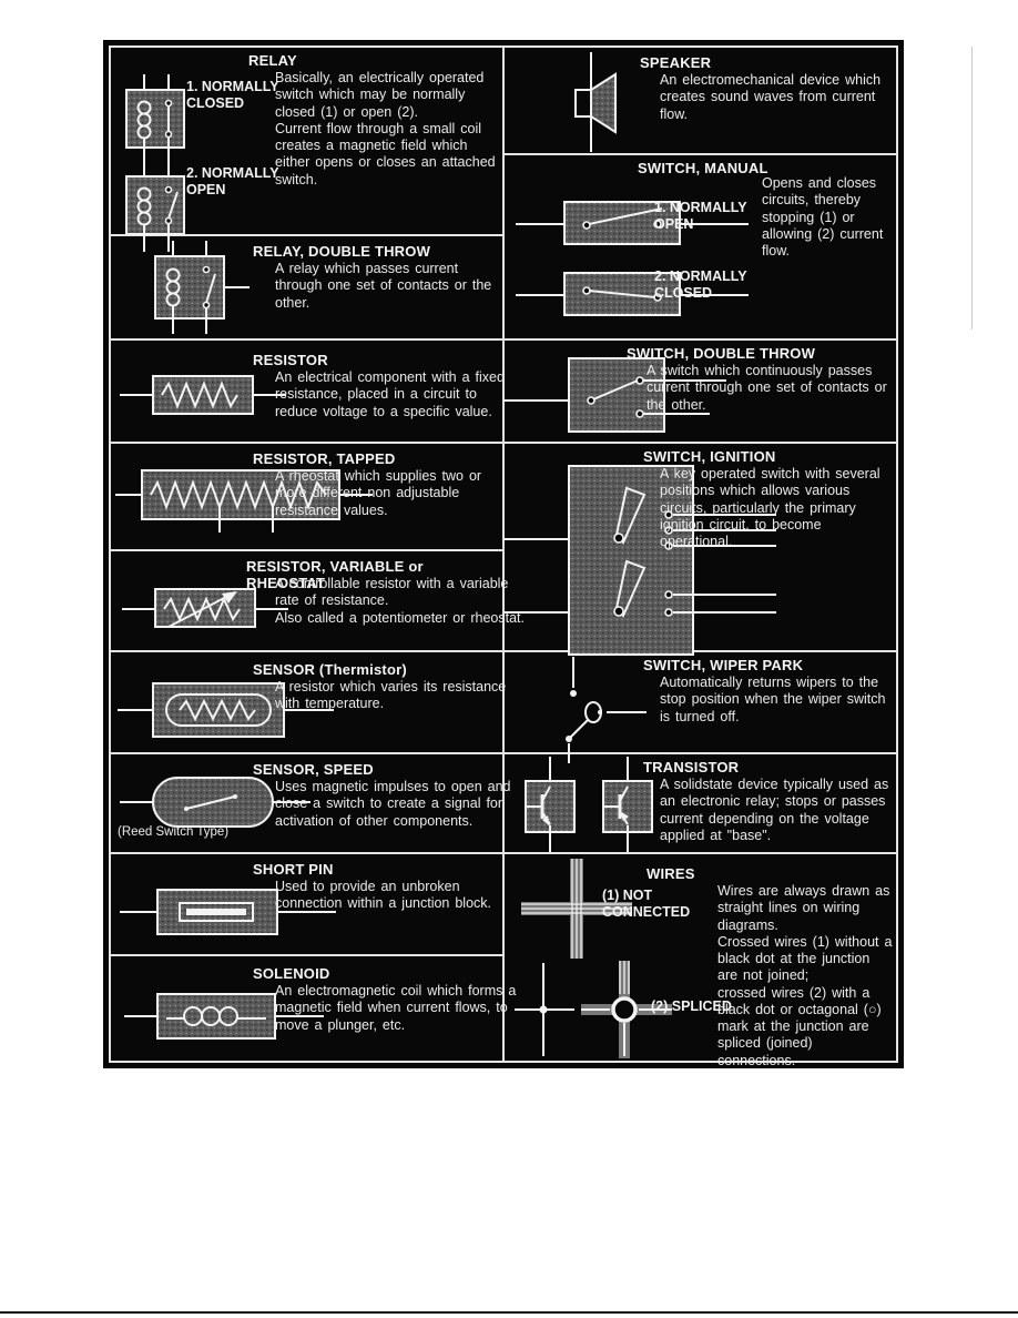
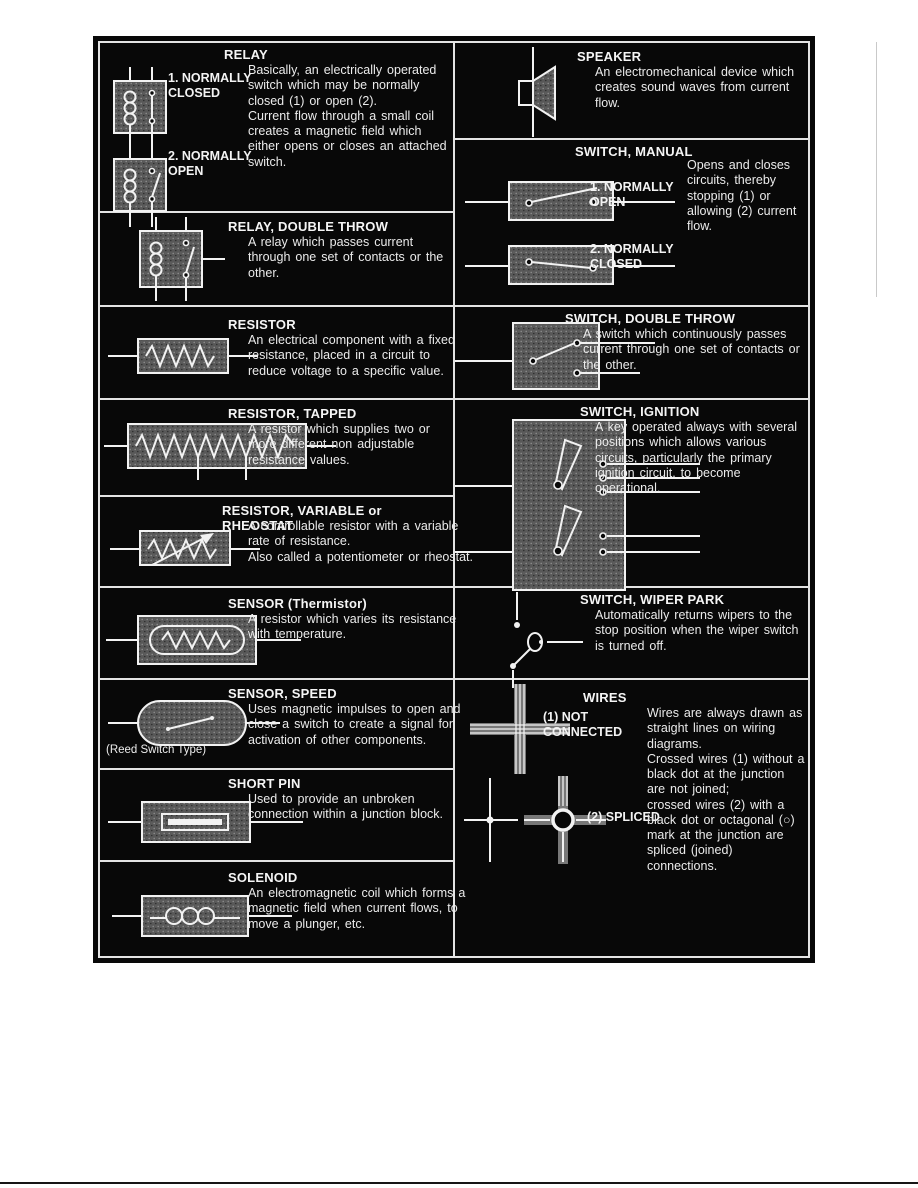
  1. NORMALLY
  CLOSED
  2. NORMALLY
  OPEN
  RELAY
  Basically, an electrically operated switch which may be normally closed (1) or open (2).
  Current flow through a small coil creates a magnetic field which either opens or closes an attached switch.
  RELAY, DOUBLE THROW
  A relay which passes current through one set of contacts or the other.
  RESISTOR
  An electrical component with a fixed resistance, placed in a circuit to reduce voltage to a specific value.
  RESISTOR, TAPPED
- A rheostat which supplies two or more different non adjustable resistance values.
+ A resistor which supplies two or more different non adjustable resistance values.
  RESISTOR, VARIABLE or RHEOSTAT
  A controllable resistor with a variable rate of resistance.
  Also called a potentiometer or rheostat.
  SENSOR (Thermistor)
  A resistor which varies its resistance with temperature.
  (Reed Switch Type)
  SENSOR, SPEED
  Uses magnetic impulses to open and close a switch to create a signal for activation of other components.
  SHORT PIN
  Used to provide an unbroken connection within a junction block.
  SOLENOID
  An electromagnetic coil which forms a magnetic field when current flows, to move a plunger, etc.
  SPEAKER
  An electromechanical device which creates sound waves from current flow.
  SWITCH, MANUAL
  1. NORMALLY
  OPEN
  2. NORMALLY
  CLOSED
  Opens and closes circuits, thereby stopping (1) or allowing (2) current flow.
  SWITCH, DOUBLE THROW
  A switch which continuously passes current through one set of contacts or the other.
  SWITCH, IGNITION
- A key operated switch with several positions which allows various circuits, particularly the primary ignition circuit, to become operational.
+ A key operated always with several positions which allows various circuits, particularly the primary ignition circuit, to become operational.
  SWITCH, WIPER PARK
  Automatically returns wipers to the stop position when the wiper switch is turned off.
- TRANSISTOR
- A solidstate device typically used as an electronic relay; stops or passes current depending on the voltage applied at "base".
  WIRES
  (1) NOT
  CONNECTED
  (2) SPLICED
  Wires are always drawn as straight lines on wiring diagrams.
  Crossed wires (1) without a black dot at the junction are not joined;
  crossed wires (2) with a black dot or octagonal (○) mark at the junction are spliced (joined) connections.
